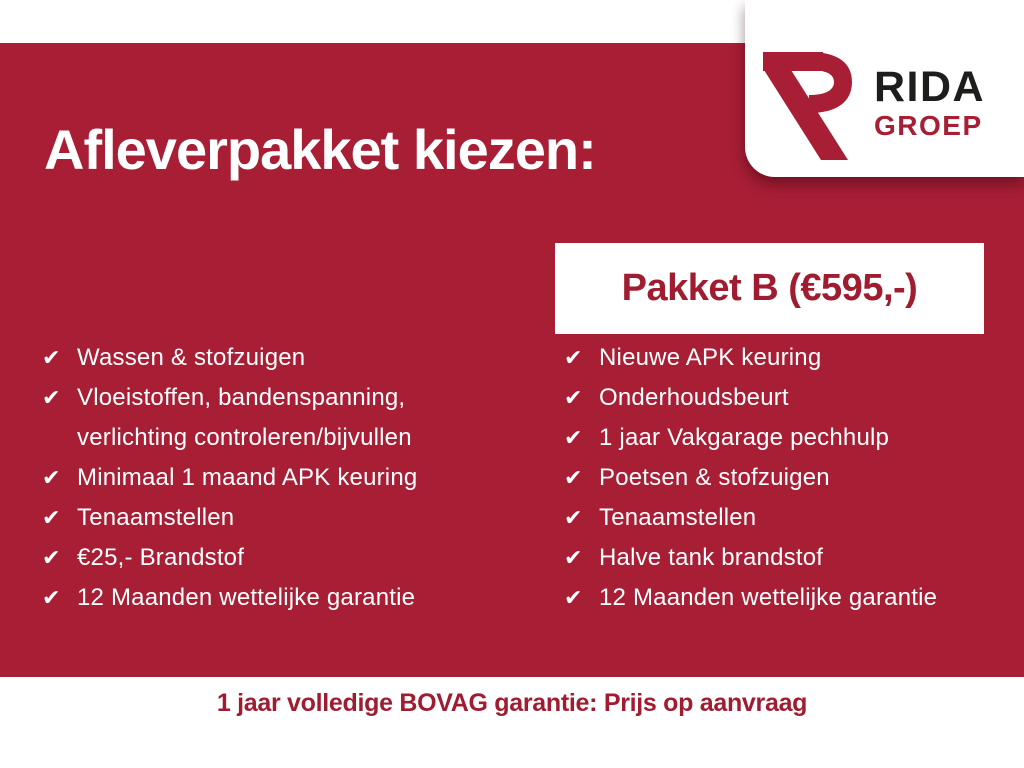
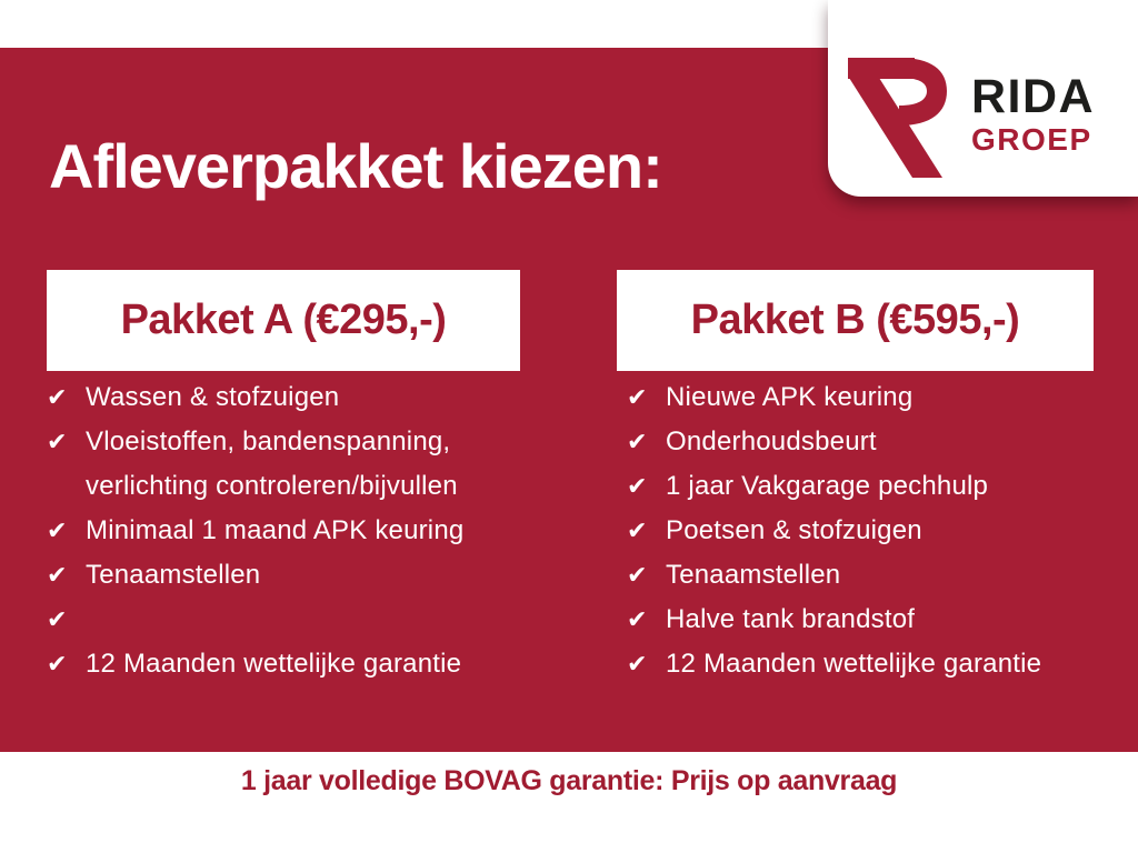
  Afleverpakket kiezen:
  RIDA
  GROEP
+ Pakket A (€295,-)
  Pakket B (€595,-)
  ✔
  Wassen & stofzuigen
  ✔
  Vloeistoffen, bandenspanning,
  verlichting controleren/bijvullen
  ✔
  Minimaal 1 maand APK keuring
  ✔
  Tenaamstellen
  ✔
- €25,- Brandstof
  ✔
  12 Maanden wettelijke garantie
  ✔
  Nieuwe APK keuring
  ✔
  Onderhoudsbeurt
  ✔
  1 jaar Vakgarage pechhulp
  ✔
  Poetsen & stofzuigen
  ✔
  Tenaamstellen
  ✔
  Halve tank brandstof
  ✔
  12 Maanden wettelijke garantie
  1 jaar volledige BOVAG garantie: Prijs op aanvraag
